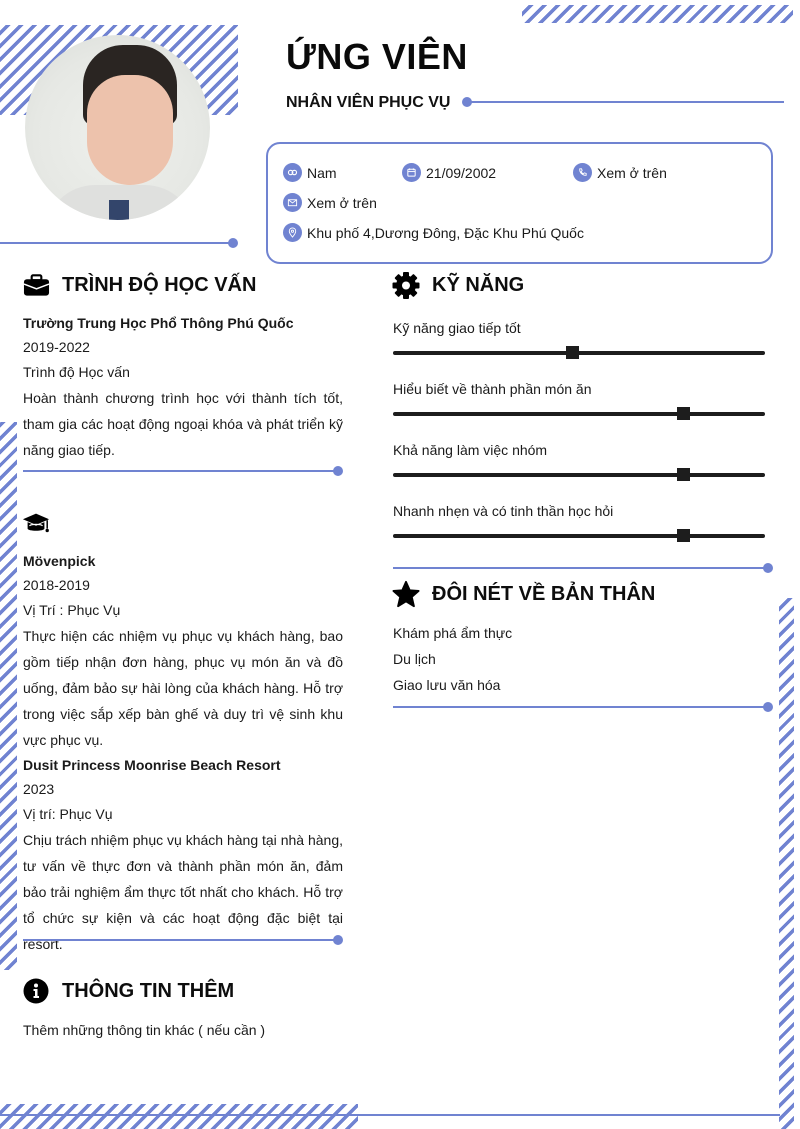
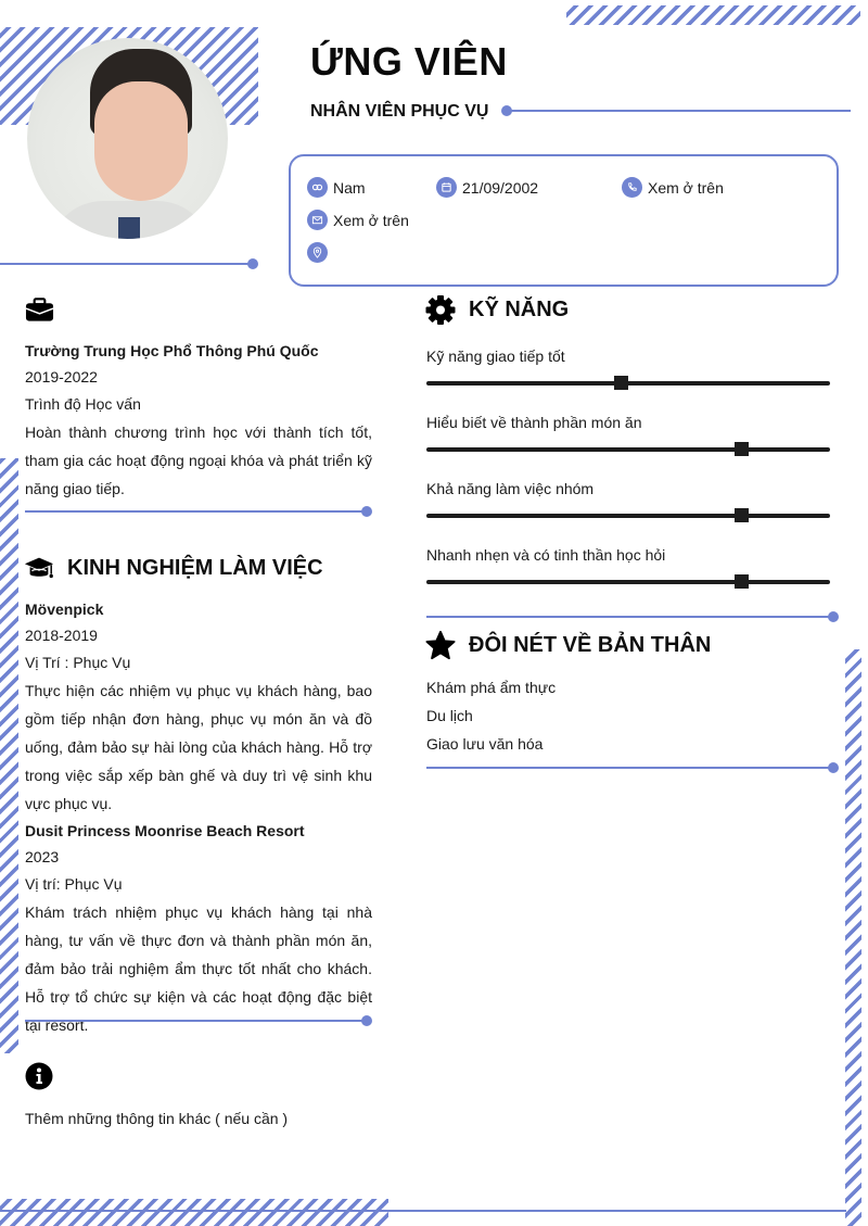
  ỨNG VIÊN
  NHÂN VIÊN PHỤC VỤ
  Nam
  21/09/2002
  Xem ở trên
  Xem ở trên
- Khu phố 4,Dương Đông, Đặc Khu Phú Quốc
- TRÌNH ĐỘ HỌC VẤN
  Trường Trung Học Phổ Thông Phú Quốc
  2019-2022
  Trình độ Học vấn
  Hoàn thành chương trình học với thành tích tốt, tham gia các hoạt động ngoại khóa và phát triển kỹ năng giao tiếp.
+ KINH NGHIỆM LÀM VIỆC
  Mövenpick
  2018-2019
  Vị Trí : Phục Vụ
  Thực hiện các nhiệm vụ phục vụ khách hàng, bao gồm tiếp nhận đơn hàng, phục vụ món ăn và đồ uống, đảm bảo sự hài lòng của khách hàng. Hỗ trợ trong việc sắp xếp bàn ghế và duy trì vệ sinh khu vực phục vụ.
  Dusit Princess Moonrise Beach Resort
  2023
  Vị trí: Phục Vụ
- Chịu trách nhiệm phục vụ khách hàng tại nhà hàng, tư vấn về thực đơn và thành phần món ăn, đảm bảo trải nghiệm ẩm thực tốt nhất cho khách. Hỗ trợ tổ chức sự kiện và các hoạt động đặc biệt tại resort.
+ Khám trách nhiệm phục vụ khách hàng tại nhà hàng, tư vấn về thực đơn và thành phần món ăn, đảm bảo trải nghiệm ẩm thực tốt nhất cho khách. Hỗ trợ tổ chức sự kiện và các hoạt động đặc biệt tại resort.
- THÔNG TIN THÊM
  Thêm những thông tin khác ( nếu cần )
  KỸ NĂNG
  Kỹ năng giao tiếp tốt
  Hiểu biết về thành phần món ăn
  Khả năng làm việc nhóm
  Nhanh nhẹn và có tinh thần học hỏi
  ĐÔI NÉT VỀ BẢN THÂN
  Khám phá ẩm thực
  Du lịch
  Giao lưu văn hóa
